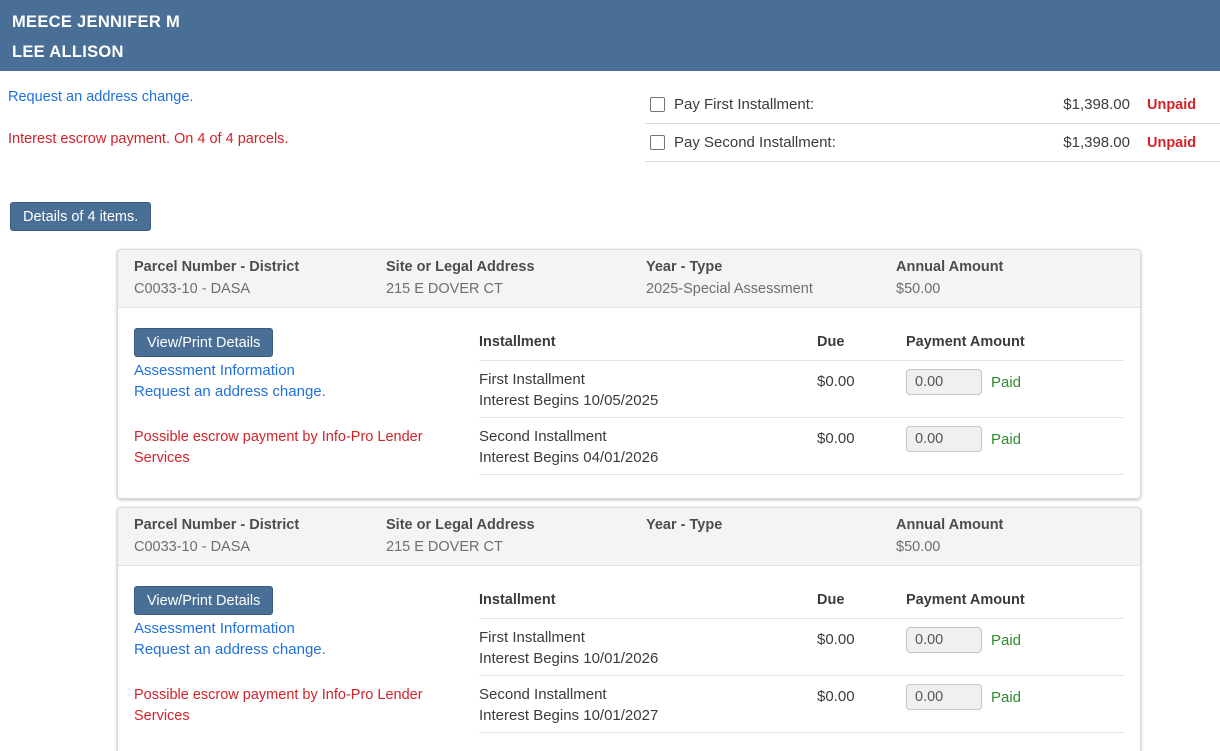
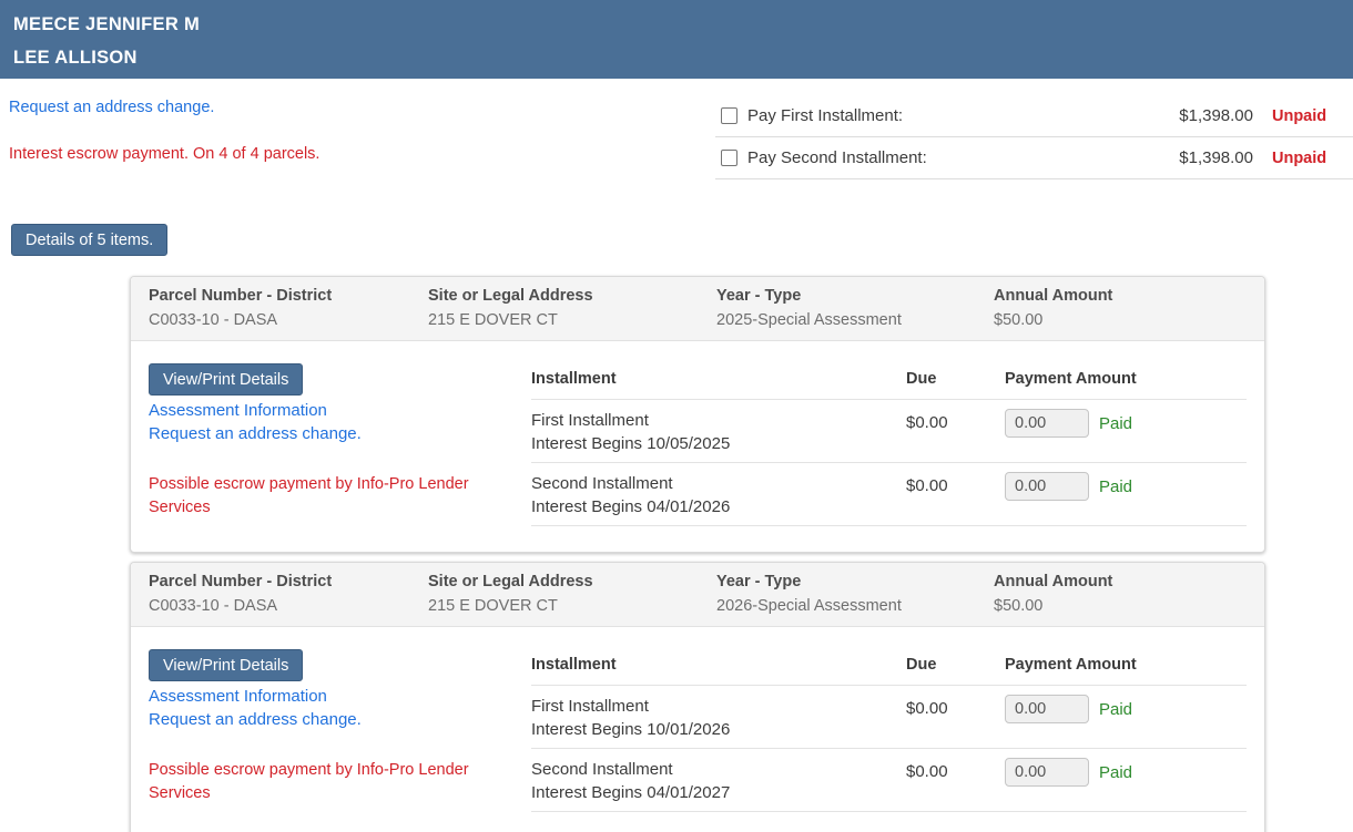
  MEECE JENNIFER M
  LEE ALLISON
  Request an address change.
  Interest escrow payment. On 4 of 4 parcels.
  Pay First Installment:
  $1,398.00
  Unpaid
  Pay Second Installment:
  $1,398.00
  Unpaid
- Details of 4 items.
+ Details of 5 items.
  Parcel Number - District
  C0033-10 - DASA
  Site or Legal Address
  215 E DOVER CT
  Year - Type
  2025-Special Assessment
  Annual Amount
  $50.00
  View/Print Details
  Assessment Information
  Request an address change.
  Possible escrow payment by Info-Pro Lender Services
  Installment
  Due
  Payment Amount
  First Installment
  Interest Begins 10/05/2025
  $0.00
  0.00
  Paid
  Second Installment
  Interest Begins 04/01/2026
  $0.00
  0.00
  Paid
  Parcel Number - District
  C0033-10 - DASA
  Site or Legal Address
  215 E DOVER CT
  Year - Type
+ 2026-Special Assessment
  Annual Amount
  $50.00
  View/Print Details
  Assessment Information
  Request an address change.
  Possible escrow payment by Info-Pro Lender Services
  Installment
  Due
  Payment Amount
  First Installment
  Interest Begins 10/01/2026
  $0.00
  0.00
  Paid
  Second Installment
- Interest Begins 10/01/2027
+ Interest Begins 04/01/2027
  $0.00
  0.00
  Paid
